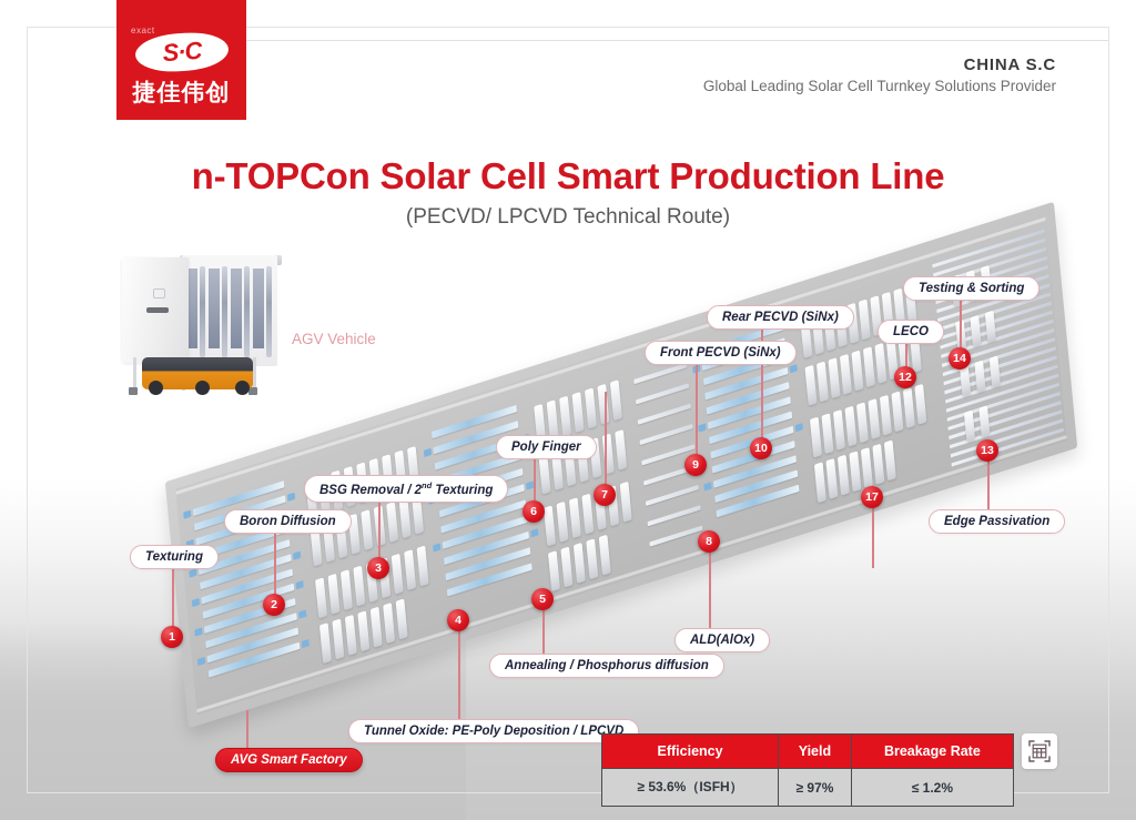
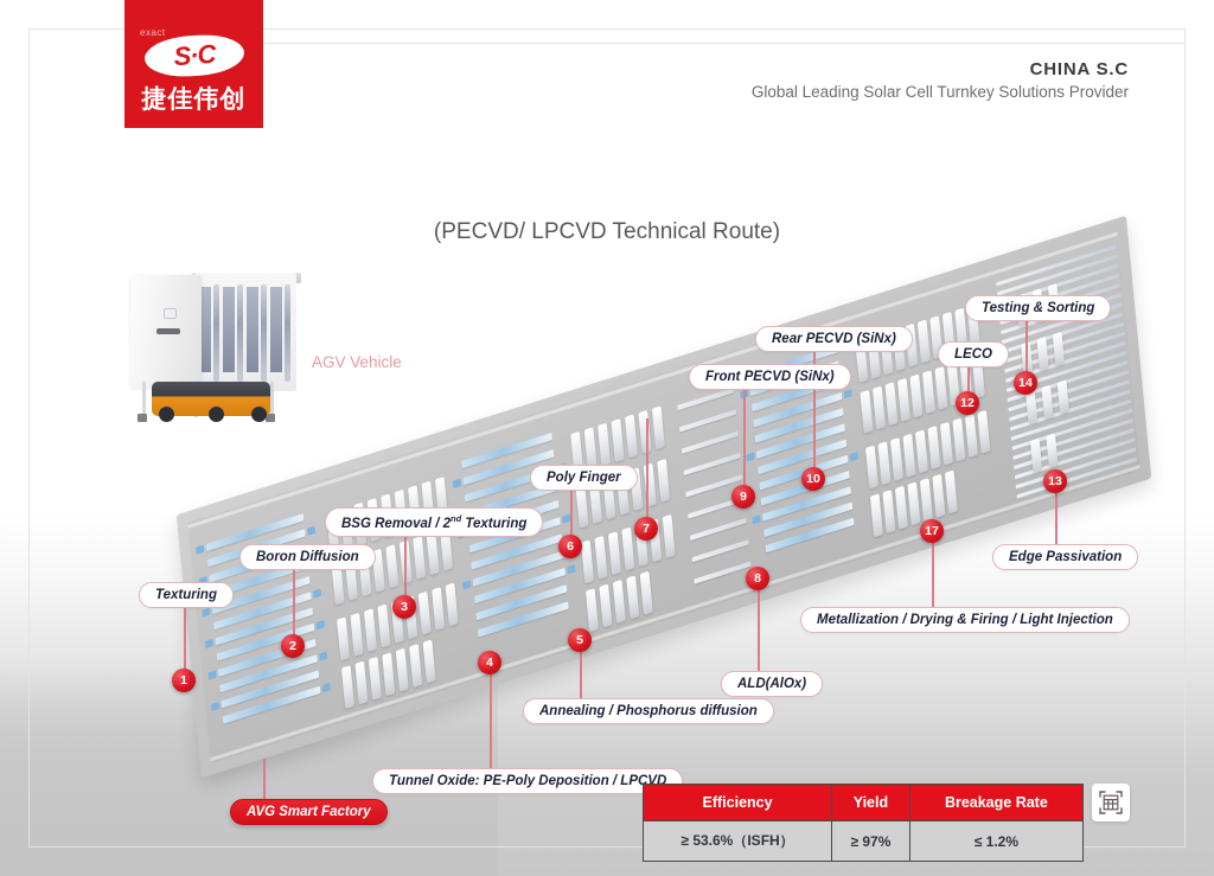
  exact
  捷佳伟创
  CHINA S.C
  Global Leading Solar Cell Turnkey Solutions Provider
- n-TOPCon Solar Cell Smart Production Line
  (PECVD/ LPCVD Technical Route)
  AGV Vehicle
  1
  2
  3
  4
  5
  6
  7
  8
  9
  10
  17
  12
  13
  14
  Texturing
  Boron Diffusion
  BSG Removal / 2nd Texturing
  Tunnel Oxide: PE-Poly Deposition / LPCVD
  Annealing / Phosphorus diffusion
  Poly Finger
  ALD(AlOx)
  Front PECVD (SiNx)
  Rear PECVD (SiNx)
+ Metallization / Drying & Firing / Light Injection
  LECO
  Edge Passivation
  Testing & Sorting
  AVG Smart Factory
  Efficiency	Yield	Breakage Rate
  ≥ 53.6%（ISFH）	≥ 97%	≤ 1.2%
